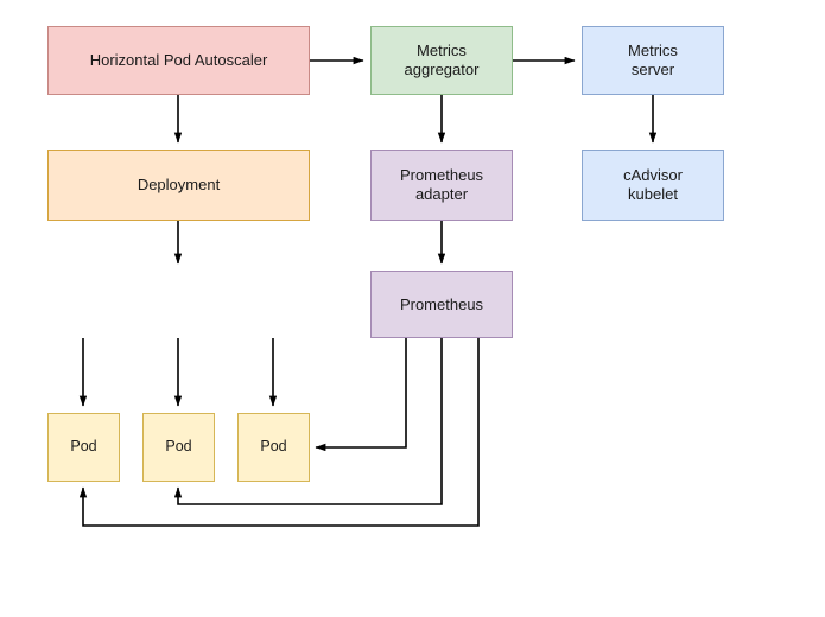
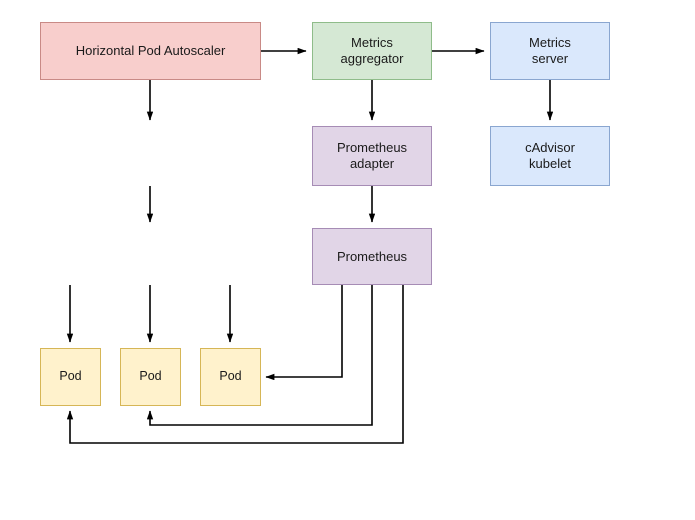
  Horizontal Pod Autoscaler
- Deployment
  Pod
  Pod
  Pod
  Metrics
  aggregator
  Prometheus
  adapter
  Prometheus
  Metrics
  server
  cAdvisor
  kubelet
